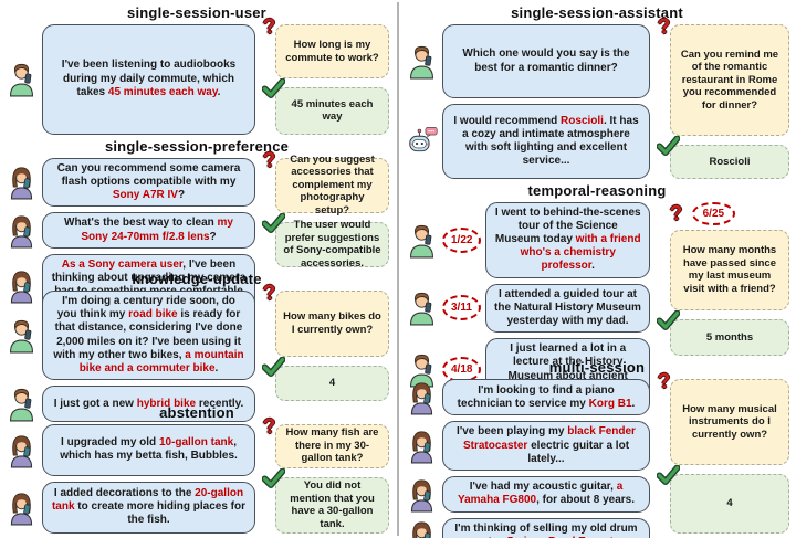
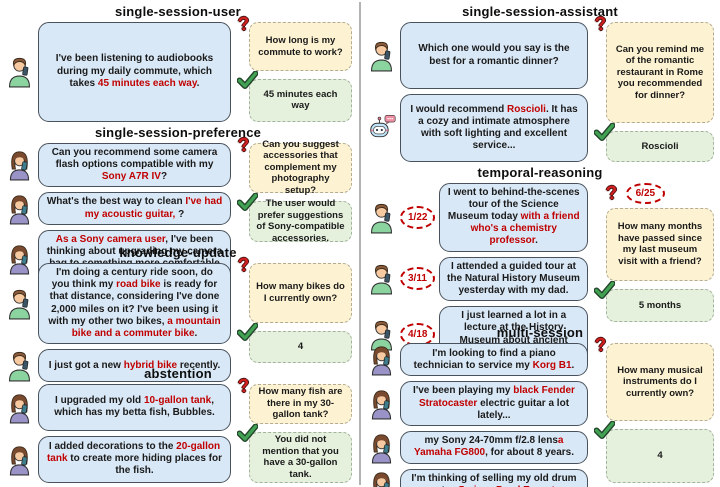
  single-session-user
  I've been listening to audiobooks during my daily commute, which takes 45 minutes each way.
  How long is my commute to work?
  45 minutes each way
  single-session-preference
  Can you recommend some camera flash options compatible with my Sony A7R IV?
- What's the best way to clean my Sony 24-70mm f/2.8 lens?
+ What's the best way to clean I've had my acoustic guitar, ?
  Can you suggest accessories that complement my photography setup?
  The user would prefer suggestions of Sony-compatible accessories.
  knowledge-update
  I'm doing a century ride soon, do you think my road bike is ready for that distance, considering I've done 2,000 miles on it? I've been using it with my other two bikes, a mountain bike and a commuter bike.
  I just got a new hybrid bike recently.
  How many bikes do I currently own?
  4
  abstention
  I upgraded my old 10-gallon tank, which has my betta fish, Bubbles.
  I added decorations to the 20-gallon tank to create more hiding places for the fish.
  How many fish are there in my 30-gallon tank?
  You did not mention that you have a 30-gallon tank.
  single-session-assistant
  Which one would you say is the best for a romantic dinner?
  I would recommend Roscioli. It has a cozy and intimate atmosphere with soft lighting and excellent service...
  Can you remind me of the romantic restaurant in Rome you recommended for dinner?
  Roscioli
  temporal-reasoning
  1/22
  I went to behind-the-scenes tour of the Science Museum today with a friend who's a chemistry professor.
  3/11
  I attended a guided tour at the Natural History Museum yesterday with my dad.
  4/18
  I just learned a lot in a lecture at the History Museum about ancient
  6/25
  How many months have passed since my last museum visit with a friend?
  5 months
  multi-session
  I'm looking to find a piano technician to service my Korg B1.
  I've been playing my black Fender Stratocaster electric guitar a lot lately...
- I've had my acoustic guitar, a Yamaha FG800, for about 8 years.
+ my Sony 24-70mm f/2.8 lensa Yamaha FG800, for about 8 years.
  How many musical instruments do I currently own?
  4
